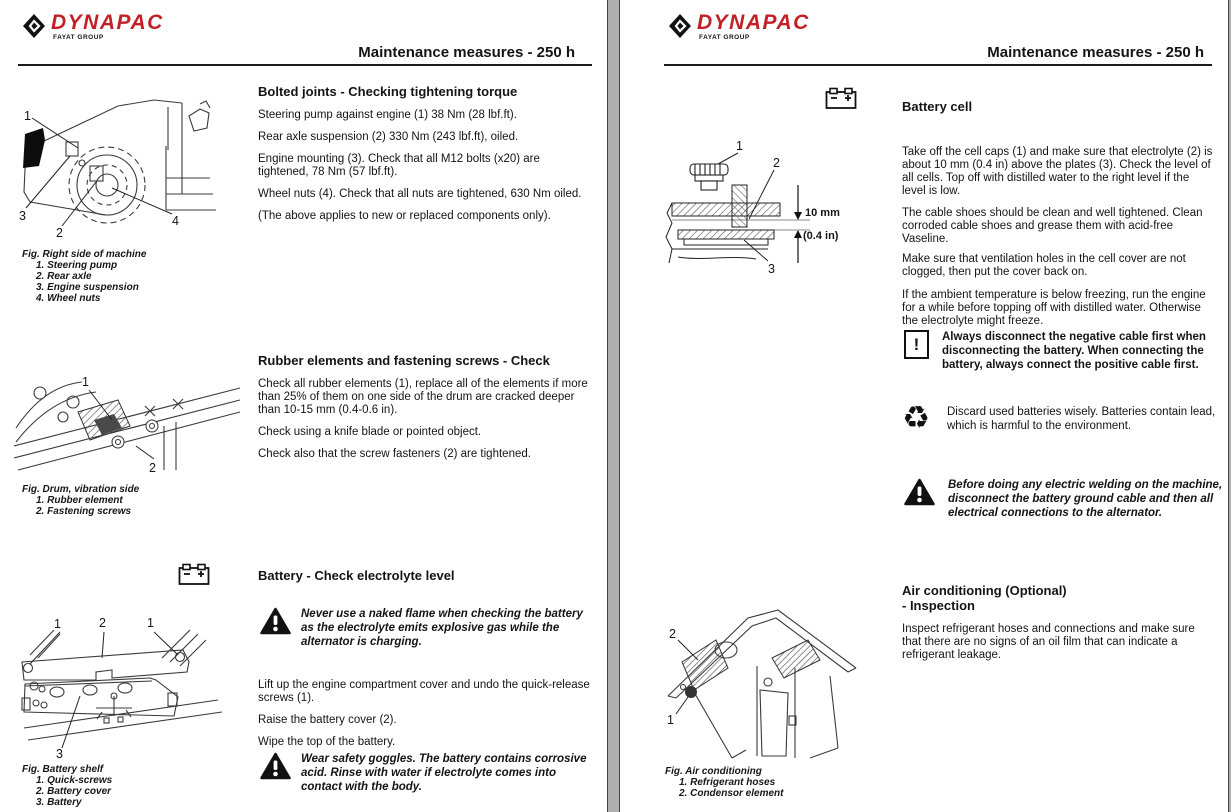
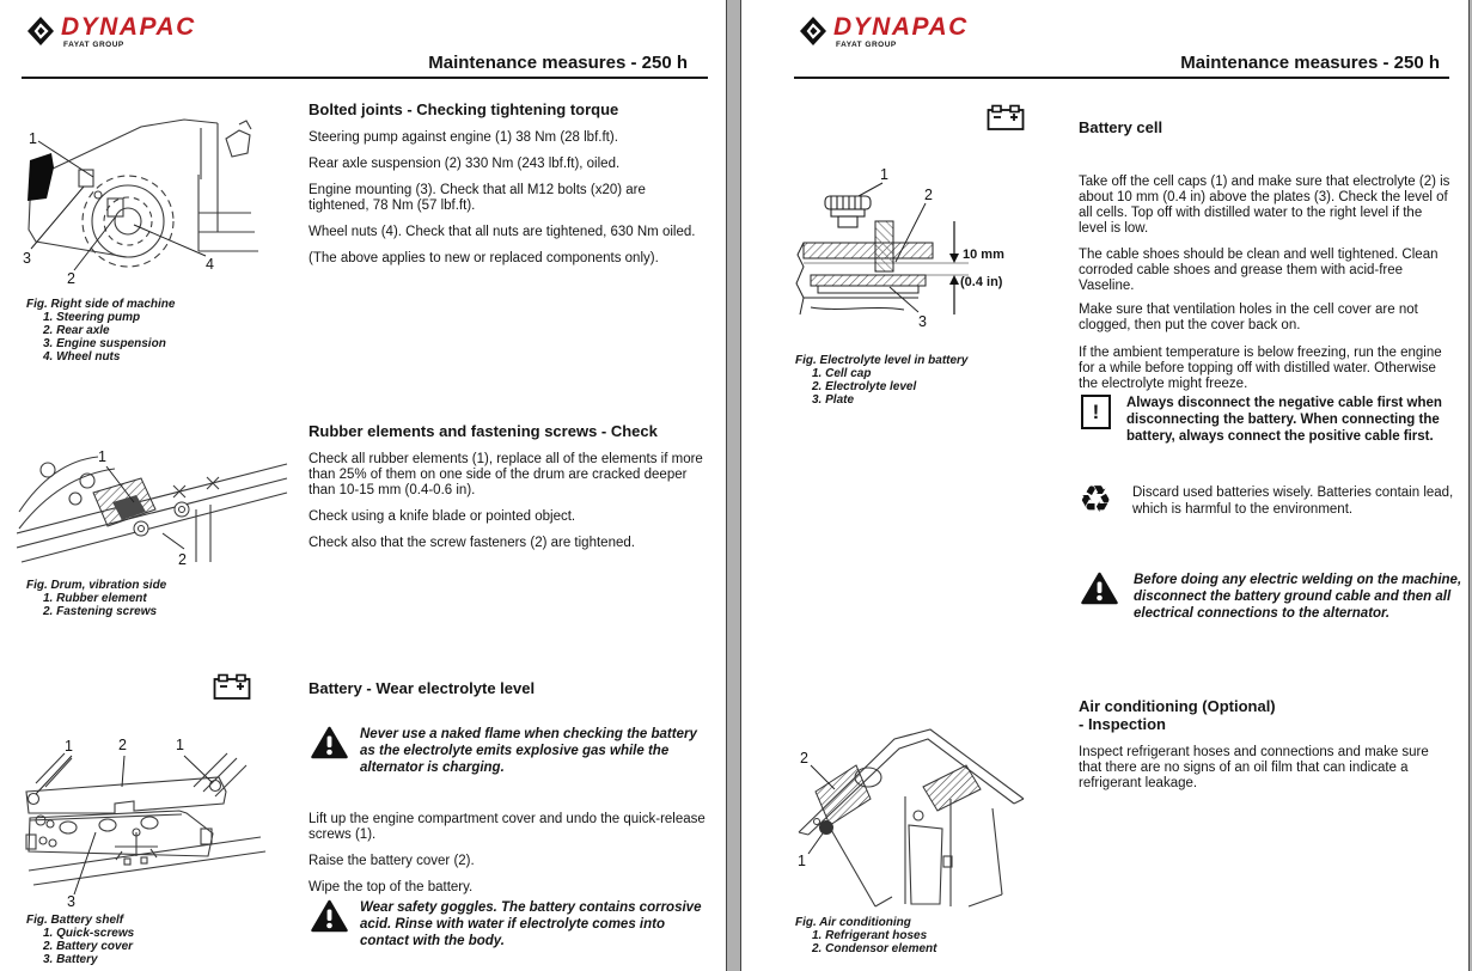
  DYNAPAC
  Maintenance measures - 250 h
  1
  3
  2
  4
  Fig. Right side of machine
  1. Steering pump
  2. Rear axle
  3. Engine suspension
  4. Wheel nuts
  Bolted joints - Checking tightening torque
  Steering pump against engine (1) 38 Nm (28 lbf.ft).
  Rear axle suspension (2) 330 Nm (243 lbf.ft), oiled.
  Engine mounting (3). Check that all M12 bolts (x20) are tightened, 78 Nm (57 lbf.ft).
  Wheel nuts (4). Check that all nuts are tightened, 630 Nm oiled.
  (The above applies to new or replaced components only).
  1
  2
  Fig. Drum, vibration side
  1. Rubber element
  2. Fastening screws
  Rubber elements and fastening screws - Check
  Check all rubber elements (1), replace all of the elements if more than 25% of them on one side of the drum are cracked deeper than 10-15 mm (0.4-0.6 in).
  Check using a knife blade or pointed object.
  Check also that the screw fasteners (2) are tightened.
- Battery - Check electrolyte level
+ Battery - Wear electrolyte level
  Never use a naked flame when checking the battery as the electrolyte emits explosive gas while the alternator is charging.
  Lift up the engine compartment cover and undo the quick-release screws (1).
  Raise the battery cover (2).
  Wipe the top of the battery.
  Wear safety goggles. The battery contains corrosive acid. Rinse with water if electrolyte comes into contact with the body.
  1
  2
  1
  3
  Fig. Battery shelf
  1. Quick-screws
  2. Battery cover
  3. Battery
  DYNAPAC
  Maintenance measures - 250 h
  10 mm
  (0.4 in)
  1
  2
  3
+ Fig. Electrolyte level in battery
+ 1. Cell cap
+ 2. Electrolyte level
+ 3. Plate
  Battery cell
  Take off the cell caps (1) and make sure that electrolyte (2) is about 10 mm (0.4 in) above the plates (3). Check the level of all cells. Top off with distilled water to the right level if the level is low.
  The cable shoes should be clean and well tightened. Clean corroded cable shoes and grease them with acid-free Vaseline.
  Make sure that ventilation holes in the cell cover are not clogged, then put the cover back on.
  If the ambient temperature is below freezing, run the engine for a while before topping off with distilled water. Otherwise the electrolyte might freeze.
  !
  Always disconnect the negative cable first when disconnecting the battery. When connecting the battery, always connect the positive cable first.
  ♻
  Discard used batteries wisely. Batteries contain lead, which is harmful to the environment.
  Before doing any electric welding on the machine, disconnect the battery ground cable and then all electrical connections to the alternator.
  Air conditioning (Optional)
  - Inspection
  Inspect refrigerant hoses and connections and make sure that there are no signs of an oil film that can indicate a refrigerant leakage.
  2
  1
  Fig. Air conditioning
  1. Refrigerant hoses
  2. Condensor element
